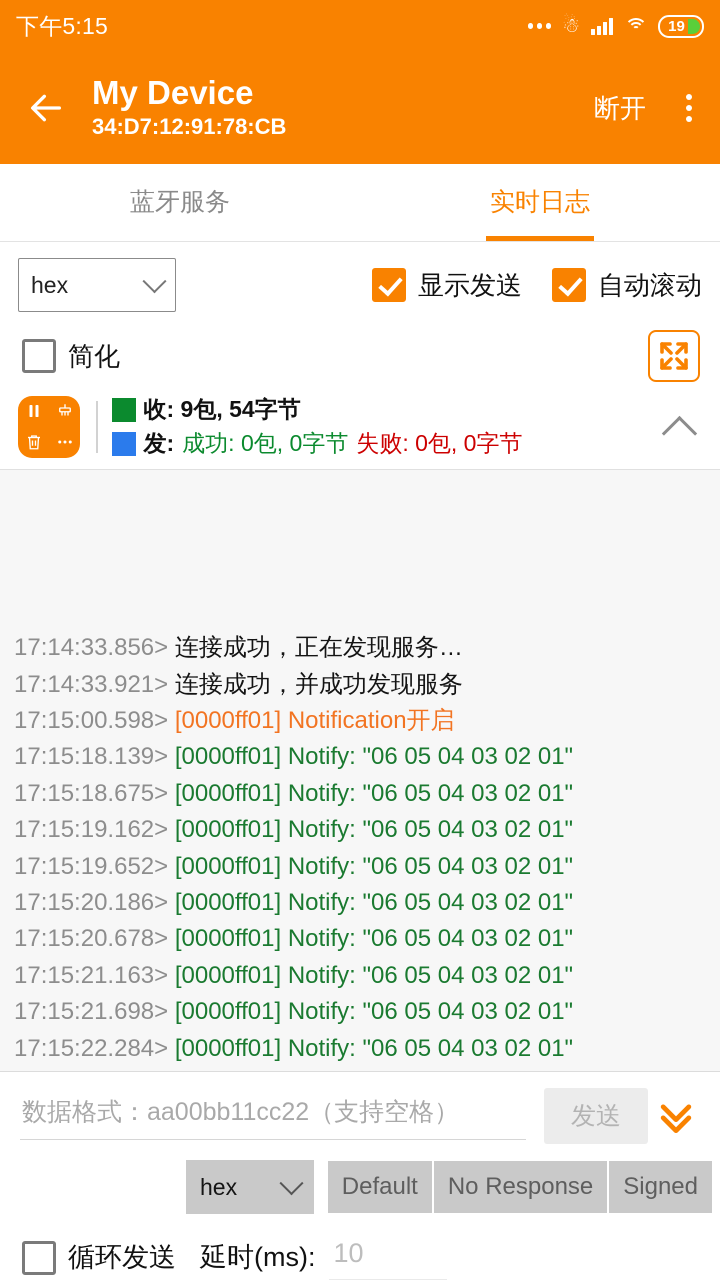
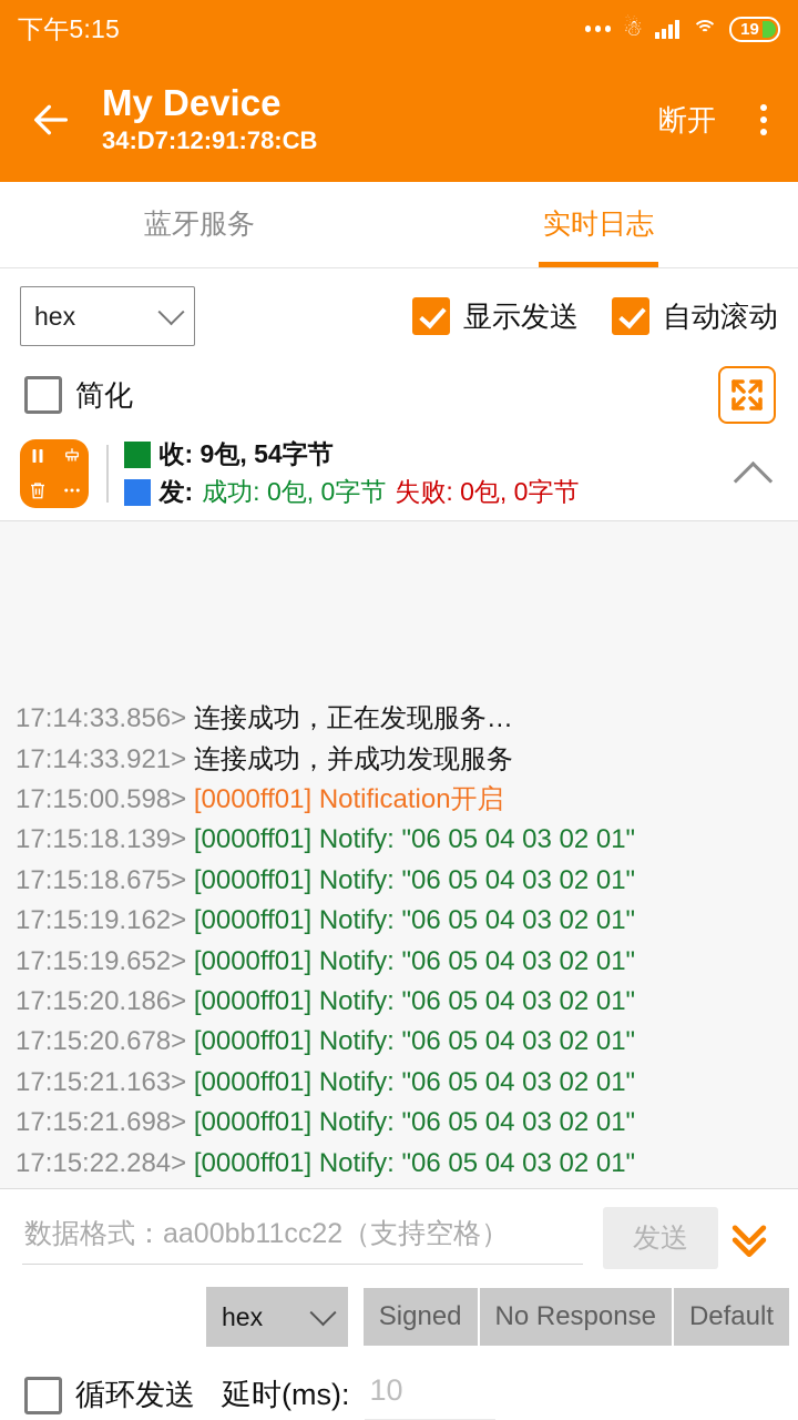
  下午5:15
  ☃
  19
  My Device
  34:D7:12:91:78:CB
  断开
  蓝牙服务
  实时日志
  hex
  显示发送
  自动滚动
  简化
  收: 9包, 54字节
  发:
  成功: 0包, 0字节
  失败: 0包, 0字节
  17:14:33.856> 连接成功，正在发现服务…
  17:14:33.921> 连接成功，并成功发现服务
  17:15:00.598> [0000ff01] Notification开启
  17:15:18.139> [0000ff01] Notify: "06 05 04 03 02 01"
  17:15:18.675> [0000ff01] Notify: "06 05 04 03 02 01"
  17:15:19.162> [0000ff01] Notify: "06 05 04 03 02 01"
  17:15:19.652> [0000ff01] Notify: "06 05 04 03 02 01"
  17:15:20.186> [0000ff01] Notify: "06 05 04 03 02 01"
  17:15:20.678> [0000ff01] Notify: "06 05 04 03 02 01"
  17:15:21.163> [0000ff01] Notify: "06 05 04 03 02 01"
  17:15:21.698> [0000ff01] Notify: "06 05 04 03 02 01"
  17:15:22.284> [0000ff01] Notify: "06 05 04 03 02 01"
  数据格式：aa00bb11cc22（支持空格）
  发送
  hex
- Default
+ Signed
  No Response
- Signed
+ Default
  循环发送
  延时(ms):
  10
